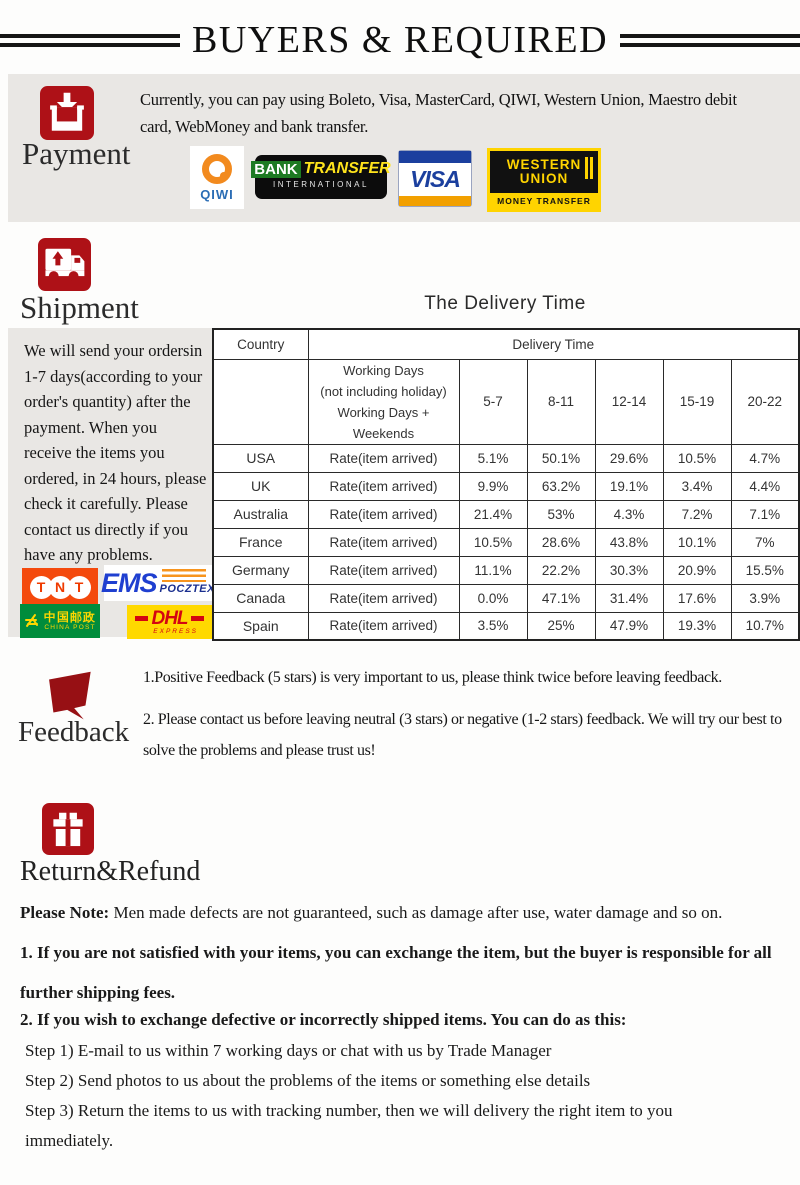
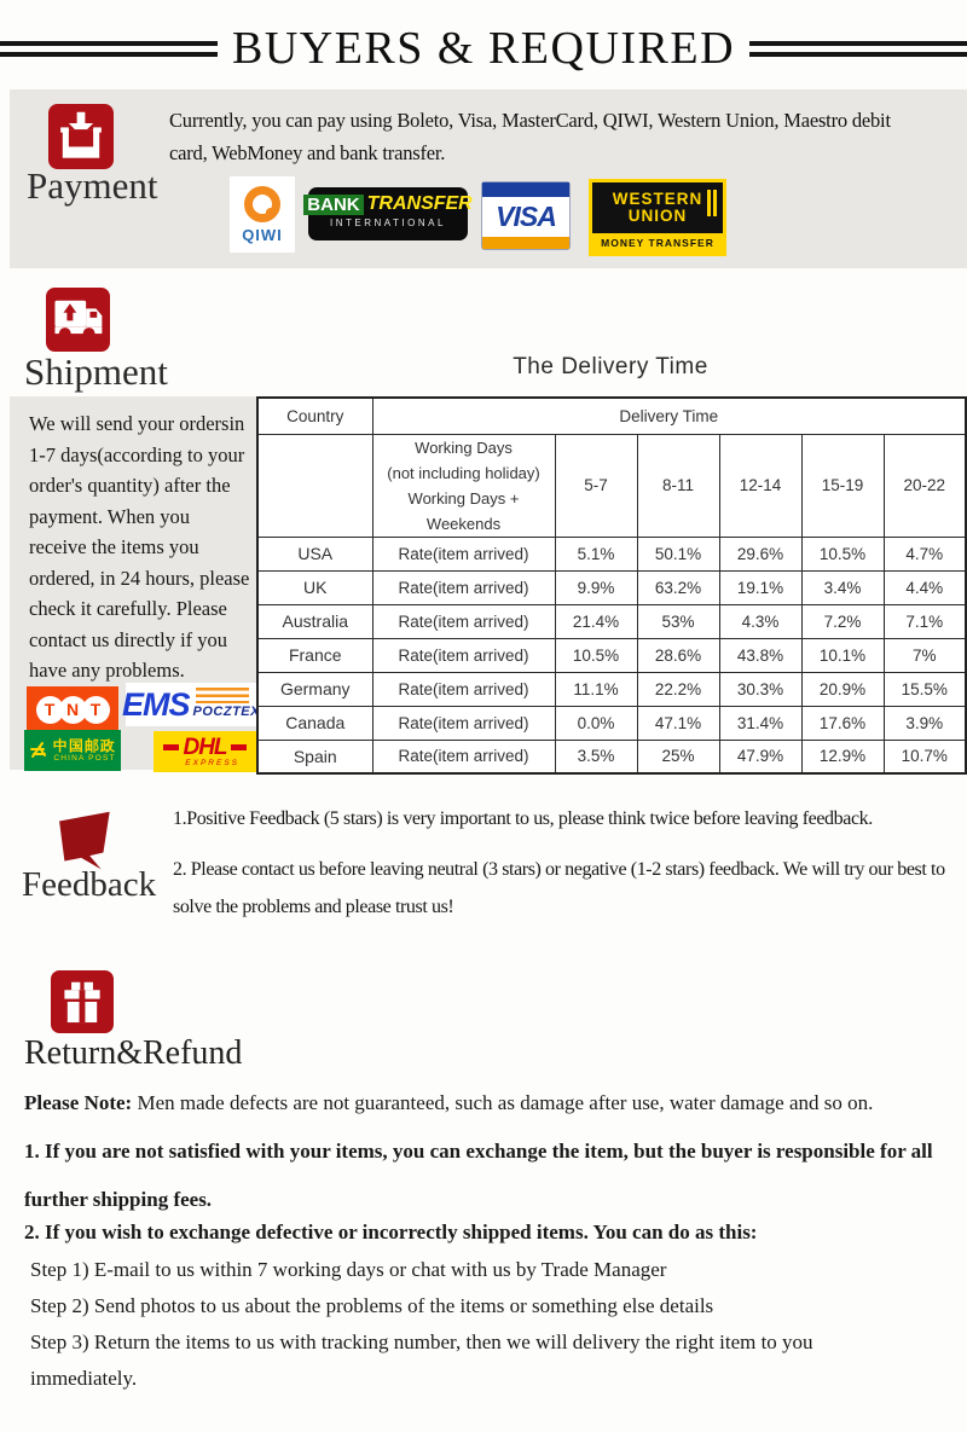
  BUYERS & REQUIRED
  Payment
  Currently, you can pay using Boleto, Visa, MasterCard, QIWI, Western Union, Maestro debit card, WebMoney and bank transfer.
  QIWI
  BANK
  TRANSFER
  INTERNATIONAL
  VISA
  WESTERN
  UNION
  MONEY TRANSFER
  Shipment
  The Delivery Time
  We will send your ordersin 1-7 days(according to your order's quantity) after the payment. When you receive the items you ordered, in 24 hours, please check it carefully. Please contact us directly if you have any problems.
  T
  N
  T
  EMS
  POCZTE
  中国邮政
  DHL
  Country	Delivery Time
  	Working Days (not including holiday) Working Days + Weekends	5-7	8-11	12-14	15-19	20-22
  USA	Rate(item arrived)	5.1%	50.1%	29.6%	10.5%	4.7%
  UK	Rate(item arrived)	9.9%	63.2%	19.1%	3.4%	4.4%
  Australia	Rate(item arrived)	21.4%	53%	4.3%	7.2%	7.1%
  France	Rate(item arrived)	10.5%	28.6%	43.8%	10.1%	7%
  Germany	Rate(item arrived)	11.1%	22.2%	30.3%	20.9%	15.5%
  Canada	Rate(item arrived)	0.0%	47.1%	31.4%	17.6%	3.9%
- Spain	Rate(item arrived)	3.5%	25%	47.9%	19.3%	10.7%
+ Spain	Rate(item arrived)	3.5%	25%	47.9%	12.9%	10.7%
  Feedback
  1.Positive Feedback (5 stars) is very important to us, please think twice before leaving feedback.
  2. Please contact us before leaving neutral (3 stars) or negative (1-2 stars) feedback. We will try our best to solve the problems and please trust us!
  Return&Refund
  Please Note: Men made defects are not guaranteed, such as damage after use, water damage and so on.
  1. If you are not satisfied with your items, you can exchange the item, but the buyer is responsible for all further shipping fees.
  2. If you wish to exchange defective or incorrectly shipped items. You can do as this:
  Step 1) E-mail to us within 7 working days or chat with us by Trade Manager
  Step 2) Send photos to us about the problems of the items or something else details
  Step 3) Return the items to us with tracking number, then we will delivery the right item to you immediately.
